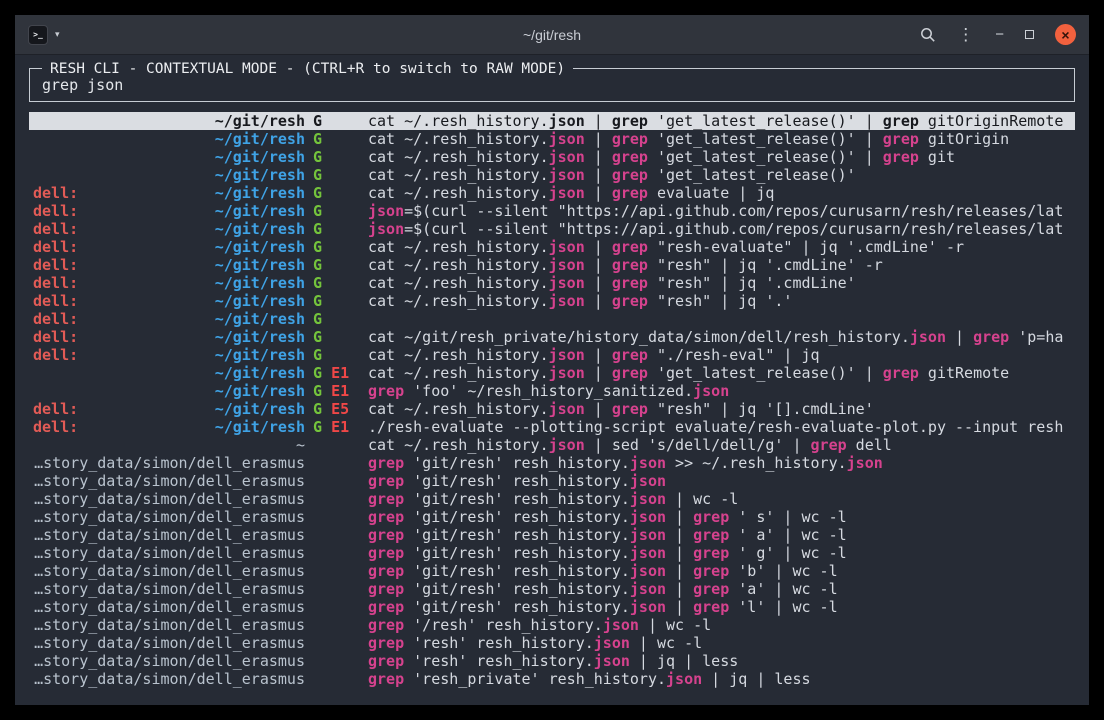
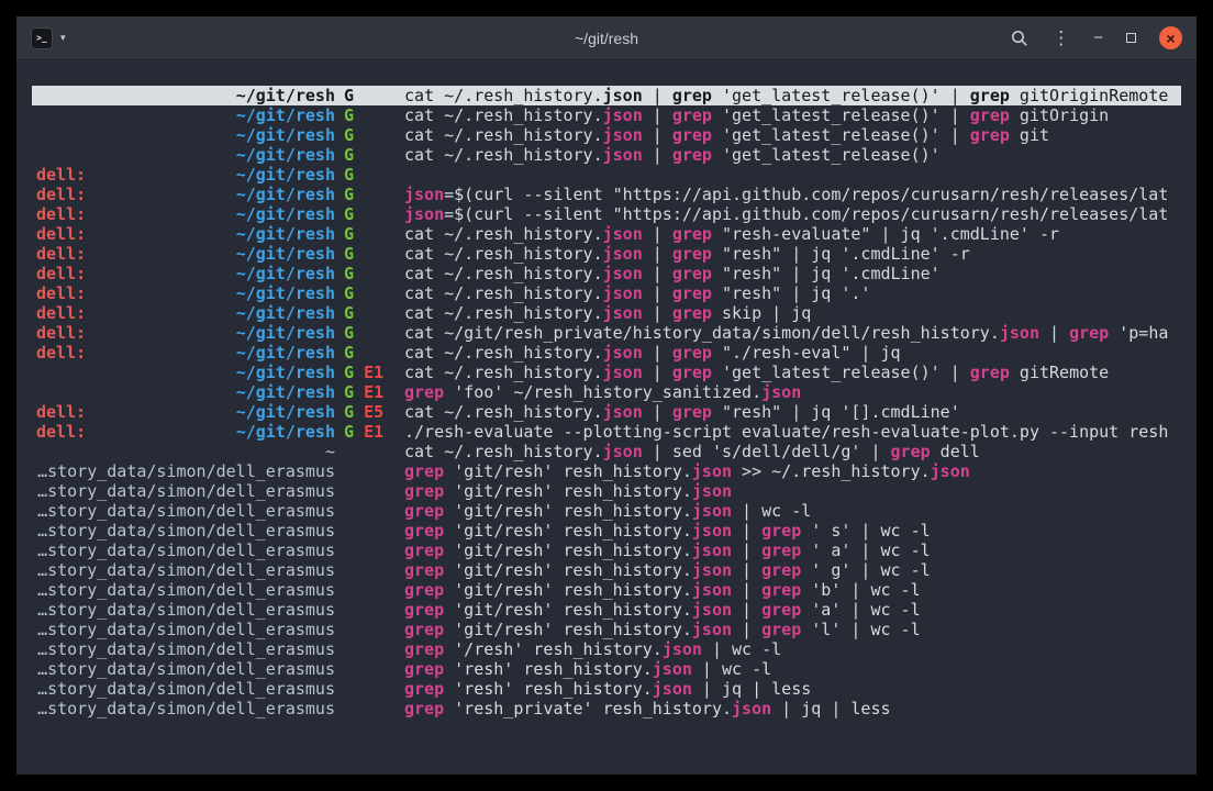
  >_
  ▾
  ~/git/resh
  ⋮
  −
  ×
- RESH CLI - CONTEXTUAL MODE - (CTRL+R to switch to RAW MODE)
- grep json
  ~/git/resh
  G
  cat ~/.resh_history.json | grep 'get_latest_release()' | grep gitOriginRemote
  ~/git/resh
  G
  cat ~/.resh_history.json | grep 'get_latest_release()' | grep gitOrigin
  ~/git/resh
  G
  cat ~/.resh_history.json | grep 'get_latest_release()' | grep git
  ~/git/resh
  G
  cat ~/.resh_history.json | grep 'get_latest_release()'
  dell:
  ~/git/resh
  G
- cat ~/.resh_history.json | grep evaluate | jq
  dell:
  ~/git/resh
  G
  json=$(curl --silent "https://api.github.com/repos/curusarn/resh/releases/lat
  dell:
  ~/git/resh
  G
  json=$(curl --silent "https://api.github.com/repos/curusarn/resh/releases/lat
  dell:
  ~/git/resh
  G
  cat ~/.resh_history.json | grep "resh-evaluate" | jq '.cmdLine' -r
  dell:
  ~/git/resh
  G
  cat ~/.resh_history.json | grep "resh" | jq '.cmdLine' -r
  dell:
  ~/git/resh
  G
  cat ~/.resh_history.json | grep "resh" | jq '.cmdLine'
  dell:
  ~/git/resh
  G
  cat ~/.resh_history.json | grep "resh" | jq '.'
  dell:
  ~/git/resh
  G
+ cat ~/.resh_history.json | grep skip | jq
  dell:
  ~/git/resh
  G
  cat ~/git/resh_private/history_data/simon/dell/resh_history.json | grep 'p=ha
  dell:
  ~/git/resh
  G
  cat ~/.resh_history.json | grep "./resh-eval" | jq
  ~/git/resh
  G E1
  cat ~/.resh_history.json | grep 'get_latest_release()' | grep gitRemote
  ~/git/resh
  G E1
  grep 'foo' ~/resh_history_sanitized.json
  dell:
  ~/git/resh
  G E5
  cat ~/.resh_history.json | grep "resh" | jq '[].cmdLine'
  dell:
  ~/git/resh
  G E1
  ./resh-evaluate --plotting-script evaluate/resh-evaluate-plot.py --input resh
  ~
  cat ~/.resh_history.json | sed 's/dell/dell/g' | grep dell
  …story_data/simon/dell_erasmus
  grep 'git/resh' resh_history.json >> ~/.resh_history.json
  …story_data/simon/dell_erasmus
  grep 'git/resh' resh_history.json
  …story_data/simon/dell_erasmus
  grep 'git/resh' resh_history.json | wc -l
  …story_data/simon/dell_erasmus
  grep 'git/resh' resh_history.json | grep ' s' | wc -l
  …story_data/simon/dell_erasmus
  grep 'git/resh' resh_history.json | grep ' a' | wc -l
  …story_data/simon/dell_erasmus
  grep 'git/resh' resh_history.json | grep ' g' | wc -l
  …story_data/simon/dell_erasmus
  grep 'git/resh' resh_history.json | grep 'b' | wc -l
  …story_data/simon/dell_erasmus
  grep 'git/resh' resh_history.json | grep 'a' | wc -l
  …story_data/simon/dell_erasmus
  grep 'git/resh' resh_history.json | grep 'l' | wc -l
  …story_data/simon/dell_erasmus
  grep '/resh' resh_history.json | wc -l
  …story_data/simon/dell_erasmus
  grep 'resh' resh_history.json | wc -l
  …story_data/simon/dell_erasmus
  grep 'resh' resh_history.json | jq | less
  …story_data/simon/dell_erasmus
  grep 'resh_private' resh_history.json | jq | less
